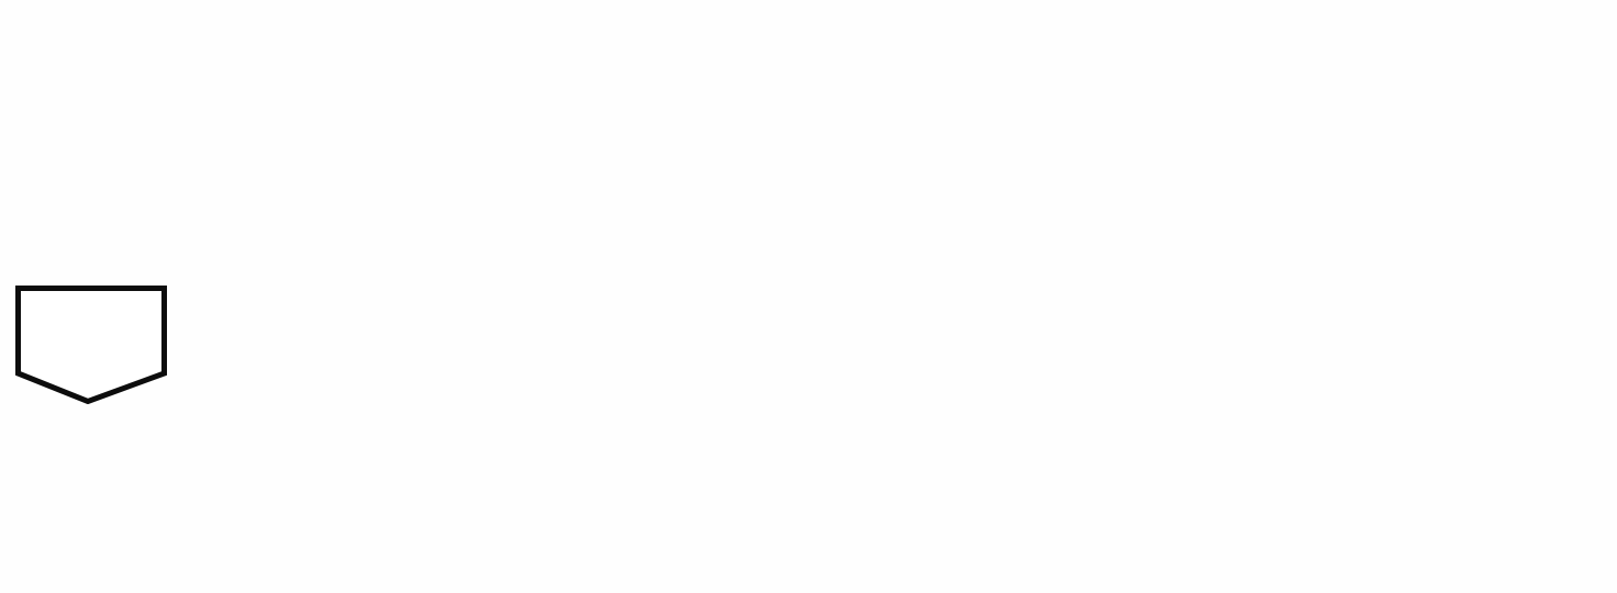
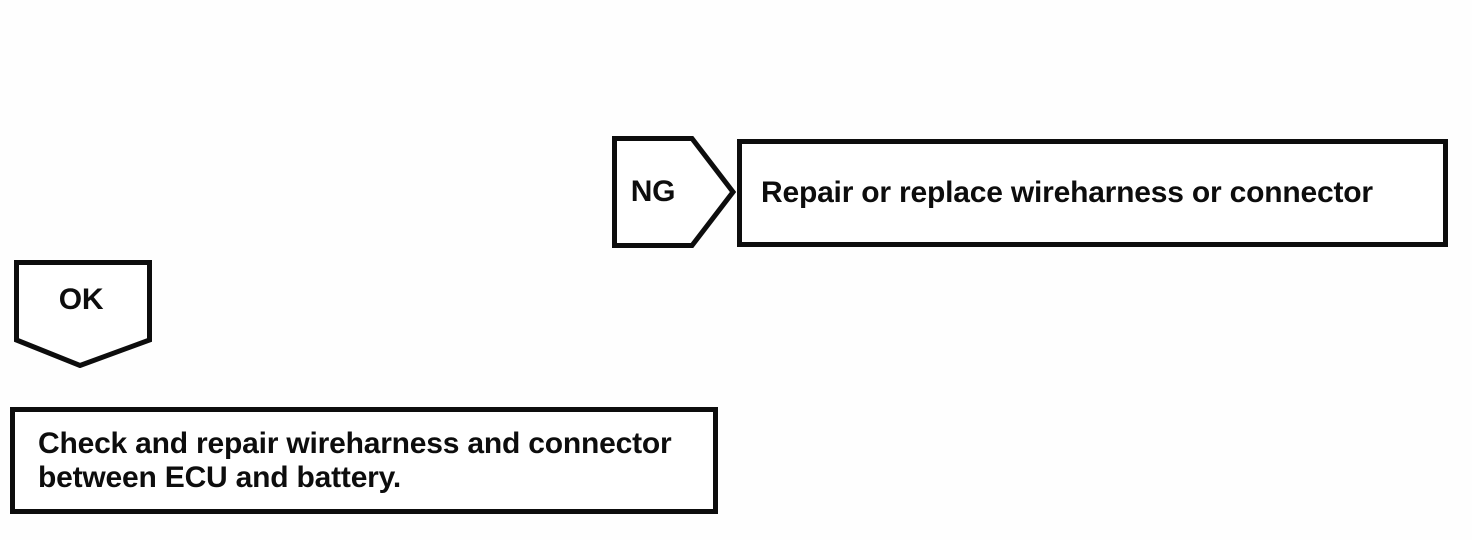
+ NG
+ Repair or replace wireharness or connector
+ OK
+ Check and repair wireharness and connector
+ between ECU and battery.
